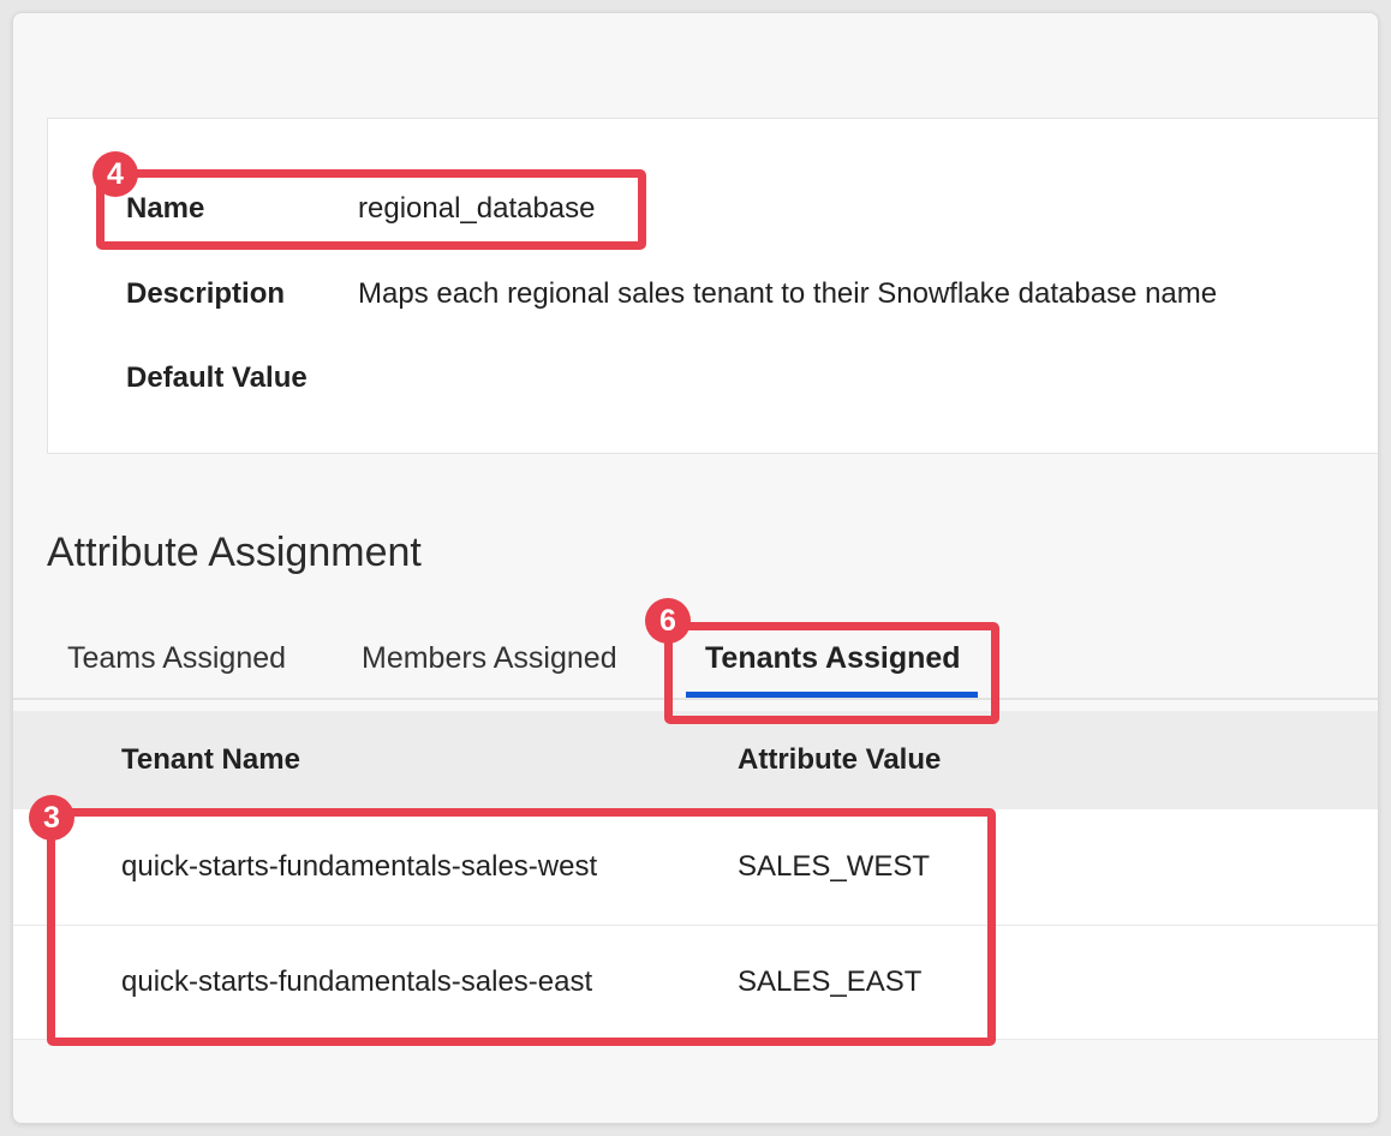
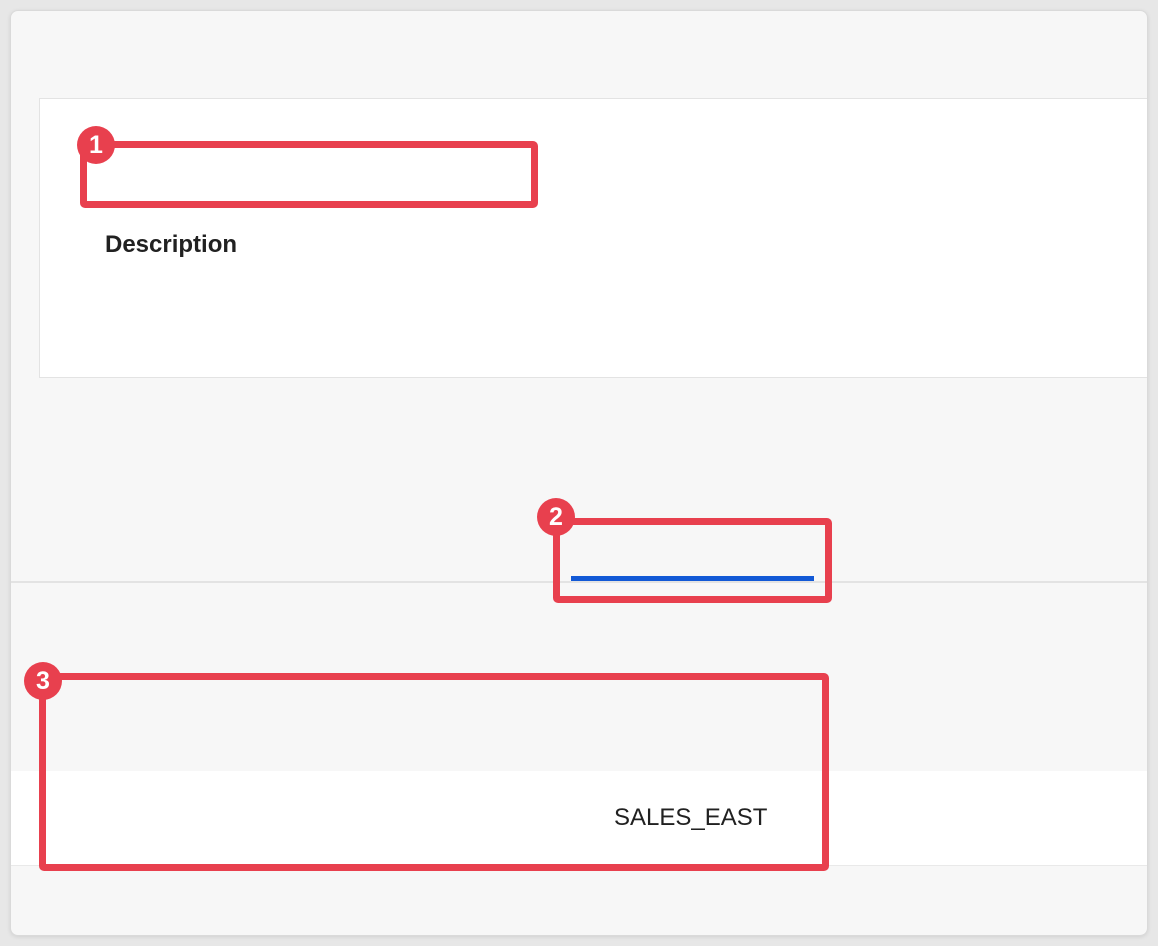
- Name
- regional_database
  Description
- Maps each regional sales tenant to their Snowflake database name
- Default Value
- Attribute Assignment
- Teams Assigned
- Members Assigned
- Tenants Assigned
- Tenant Name
- Attribute Value
- quick-starts-fundamentals-sales-west
- SALES_WEST
- quick-starts-fundamentals-sales-east
  SALES_EAST
- 4
+ 1
- 6
+ 2
  3
